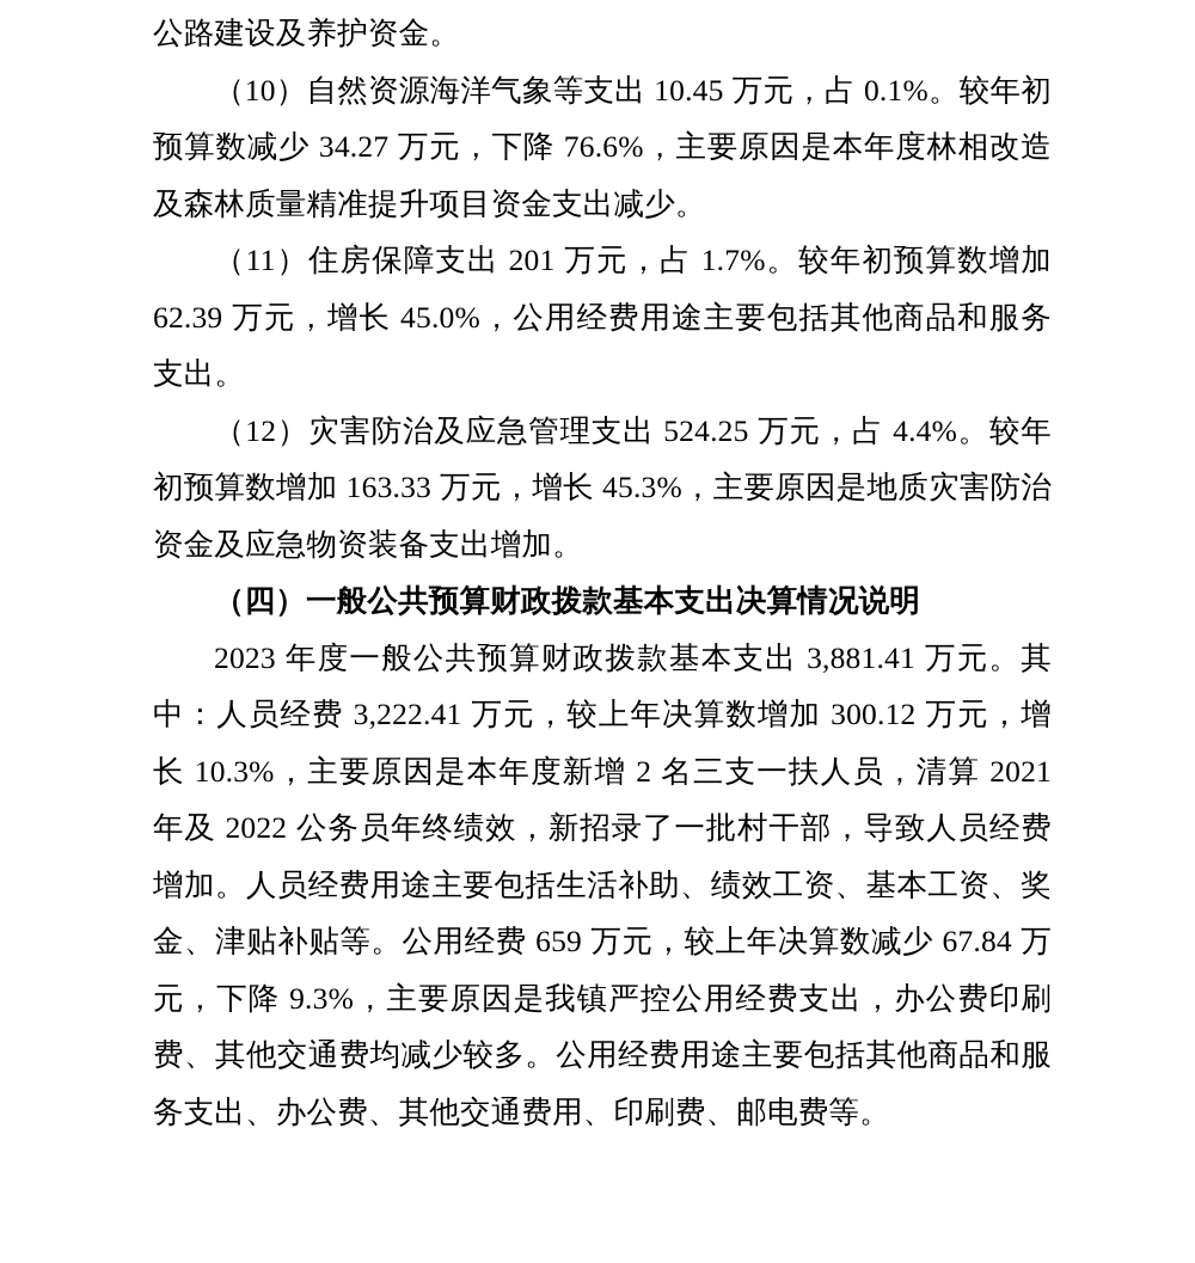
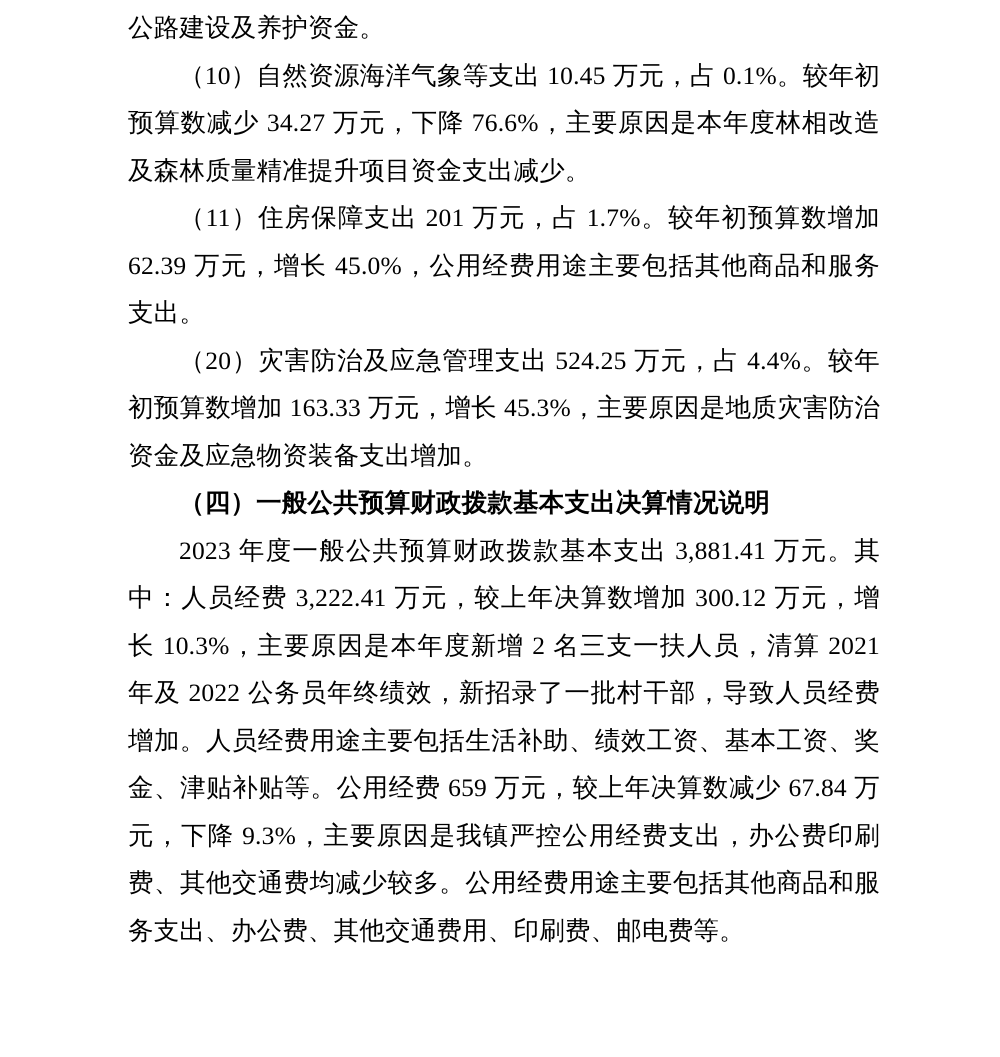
  公路建设及养护资金。
  （10）自然资源海洋气象等支出 10.45 万元，占 0.1%。较年初预算数减少 34.27 万元，下降 76.6%，主要原因是本年度林相改造及森林质量精准提升项目资金支出减少。
  （11）住房保障支出 201 万元，占 1.7%。较年初预算数增加 62.39 万元，增长 45.0%，公用经费用途主要包括其他商品和服务支出。
- （12）灾害防治及应急管理支出 524.25 万元，占 4.4%。较年初预算数增加 163.33 万元，增长 45.3%，主要原因是地质灾害防治资金及应急物资装备支出增加。
+ （20）灾害防治及应急管理支出 524.25 万元，占 4.4%。较年初预算数增加 163.33 万元，增长 45.3%，主要原因是地质灾害防治资金及应急物资装备支出增加。
  （四）一般公共预算财政拨款基本支出决算情况说明
  2023 年度一般公共预算财政拨款基本支出 3,881.41 万元。其中：人员经费 3,222.41 万元，较上年决算数增加 300.12 万元，增长 10.3%，主要原因是本年度新增 2 名三支一扶人员，清算 2021 年及 2022 公务员年终绩效，新招录了一批村干部，导致人员经费增加。人员经费用途主要包括生活补助、绩效工资、基本工资、奖金、津贴补贴等。公用经费 659 万元，较上年决算数减少 67.84 万元，下降 9.3%，主要原因是我镇严控公用经费支出，办公费印刷费、其他交通费均减少较多。公用经费用途主要包括其他商品和服务支出、办公费、其他交通费用、印刷费、邮电费等。
